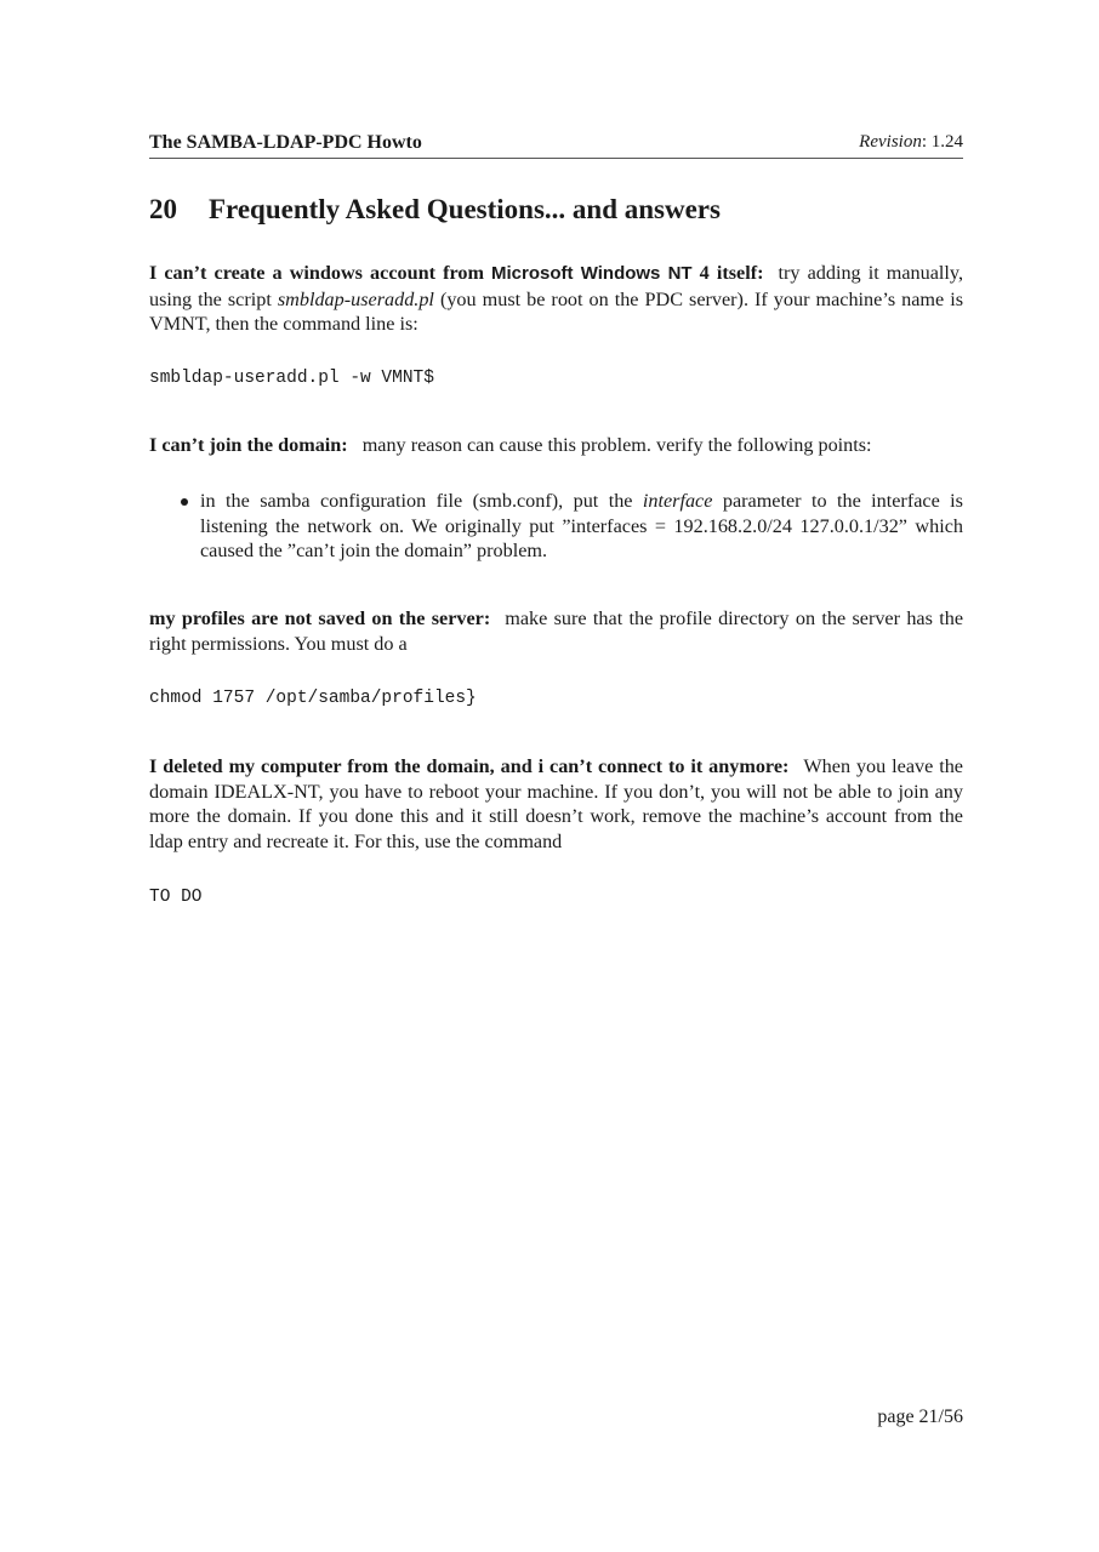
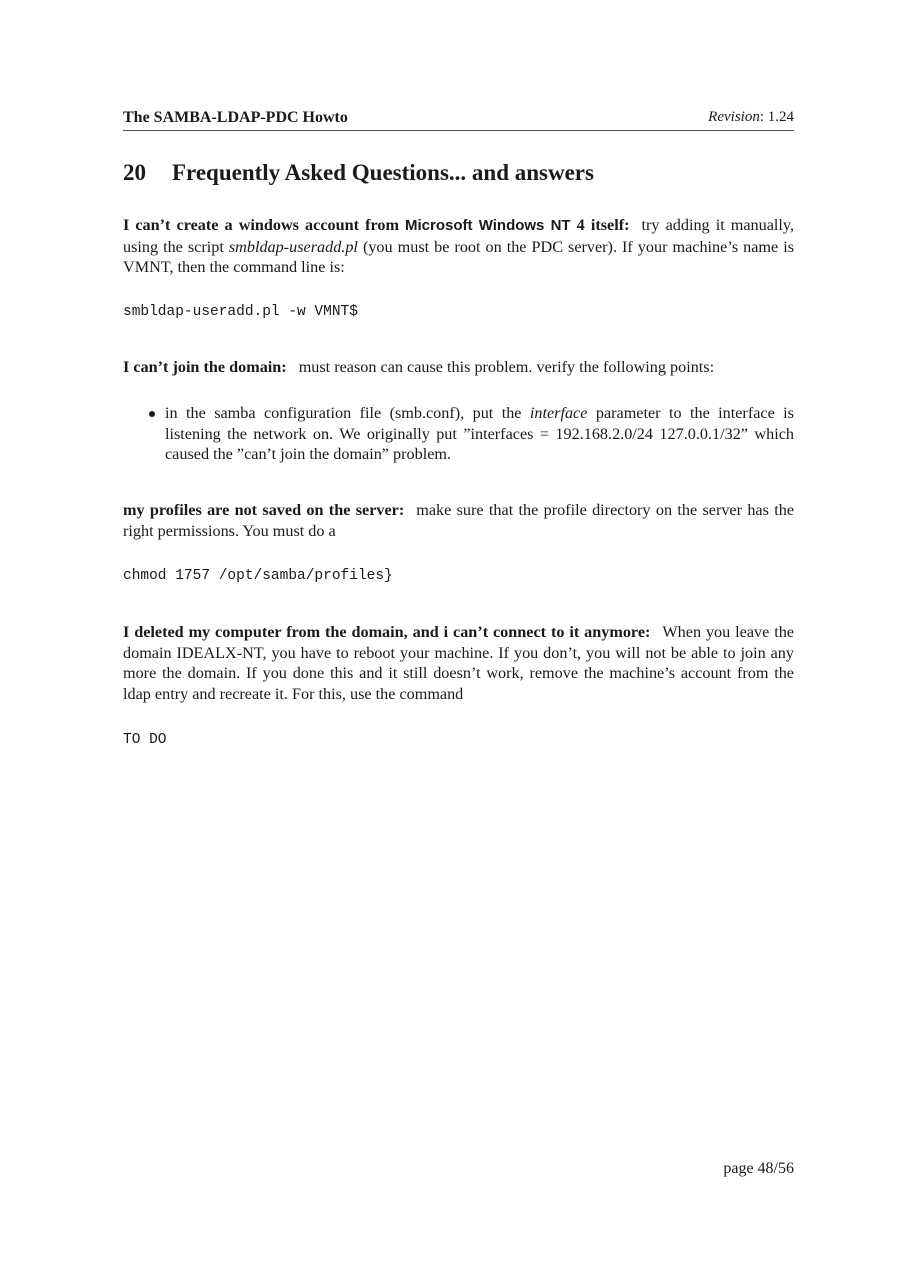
  The SAMBA-LDAP-PDC Howto
  Revision: 1.24
  20 Frequently Asked Questions... and answers
  I can’t create a windows account from Microsoft Windows NT 4 itself: try adding it manually, using the script smbldap-useradd.pl (you must be root on the PDC server). If your machine’s name is VMNT, then the command line is:
  smbldap-useradd.pl -w VMNT$
- I can’t join the domain: many reason can cause this problem. verify the following points:
+ I can’t join the domain: must reason can cause this problem. verify the following points:
  in the samba configuration file (smb.conf), put the interface parameter to the interface is listening the network on. We originally put ”interfaces = 192.168.2.0/24 127.0.0.1/32” which caused the ”can’t join the domain” problem.
  my profiles are not saved on the server: make sure that the profile directory on the server has the right permissions. You must do a
  chmod 1757 /opt/samba/profiles}
  I deleted my computer from the domain, and i can’t connect to it anymore: When you leave the domain IDEALX-NT, you have to reboot your machine. If you don’t, you will not be able to join any more the domain. If you done this and it still doesn’t work, remove the machine’s account from the ldap entry and recreate it. For this, use the command
  TO DO
- page 21/56
+ page 48/56
